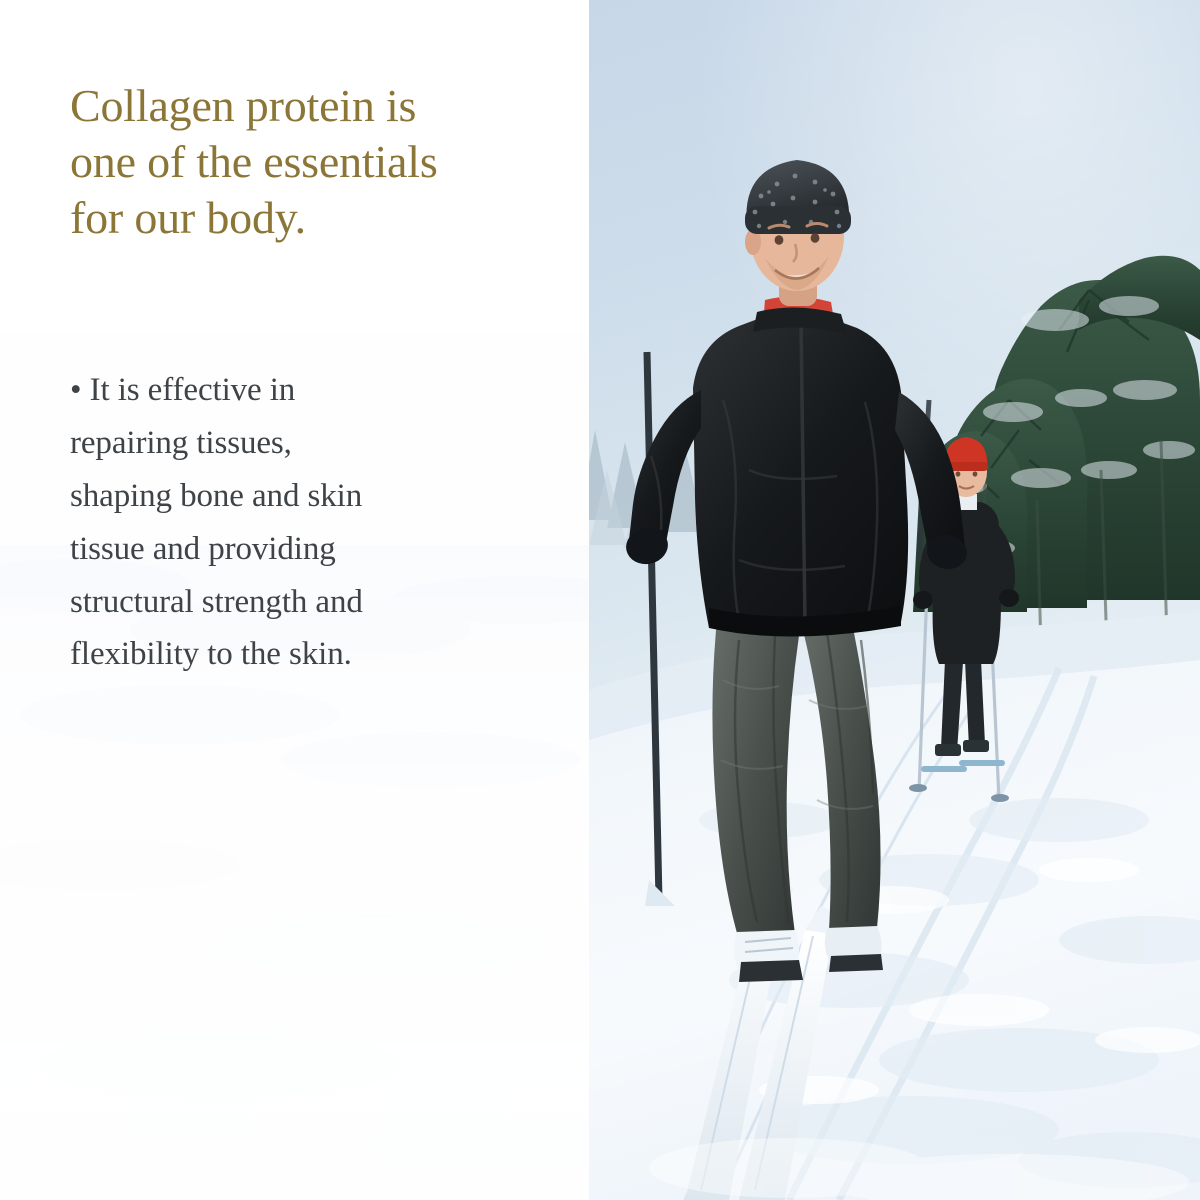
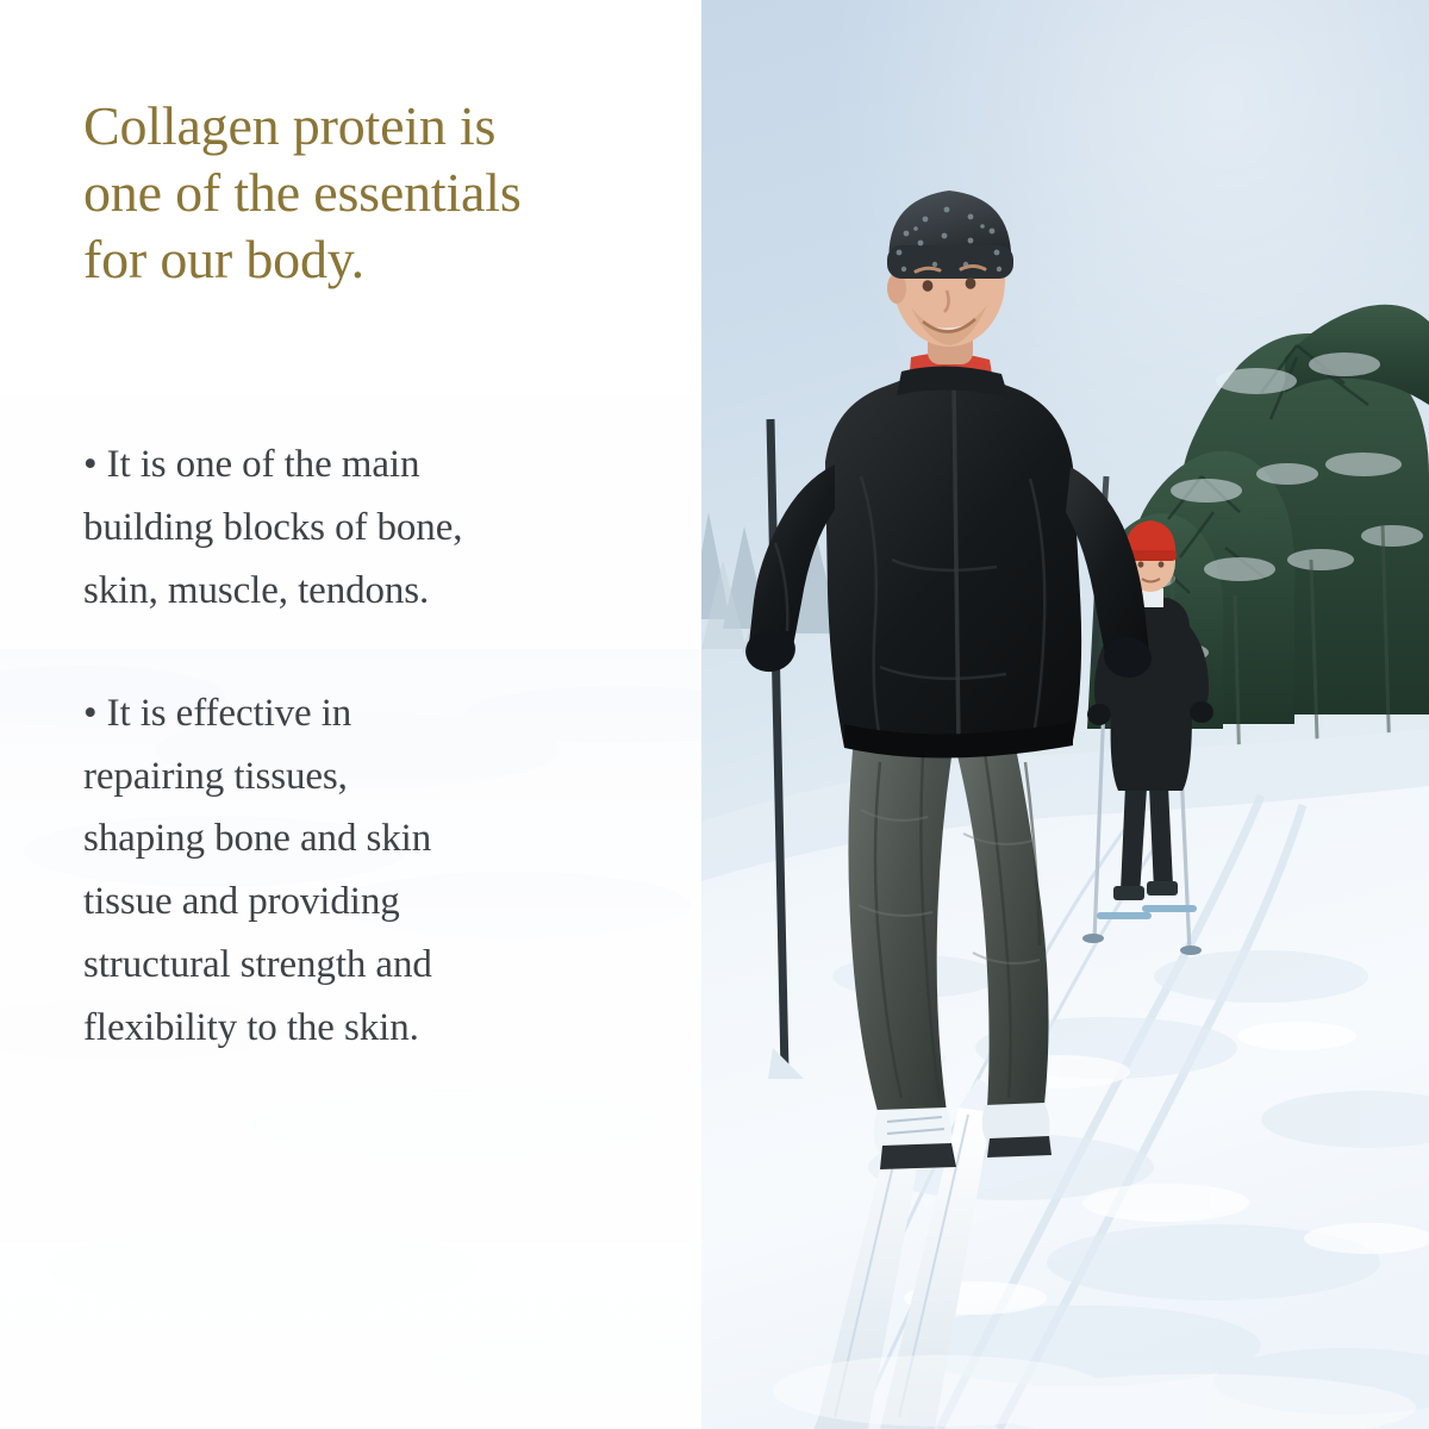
  Collagen protein is
  one of the essentials
  for our body.
+ • It is one of the main
+ building blocks of bone,
+ skin, muscle, tendons.
  • It is effective in
  repairing tissues,
  shaping bone and skin
  tissue and providing
  structural strength and
  flexibility to the skin.
